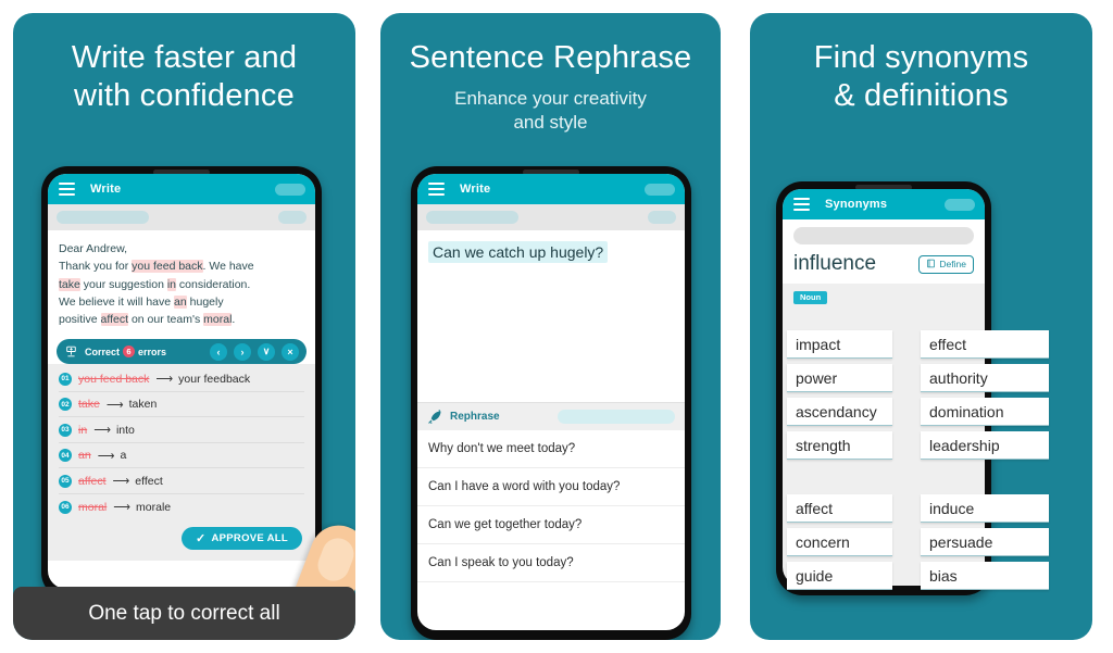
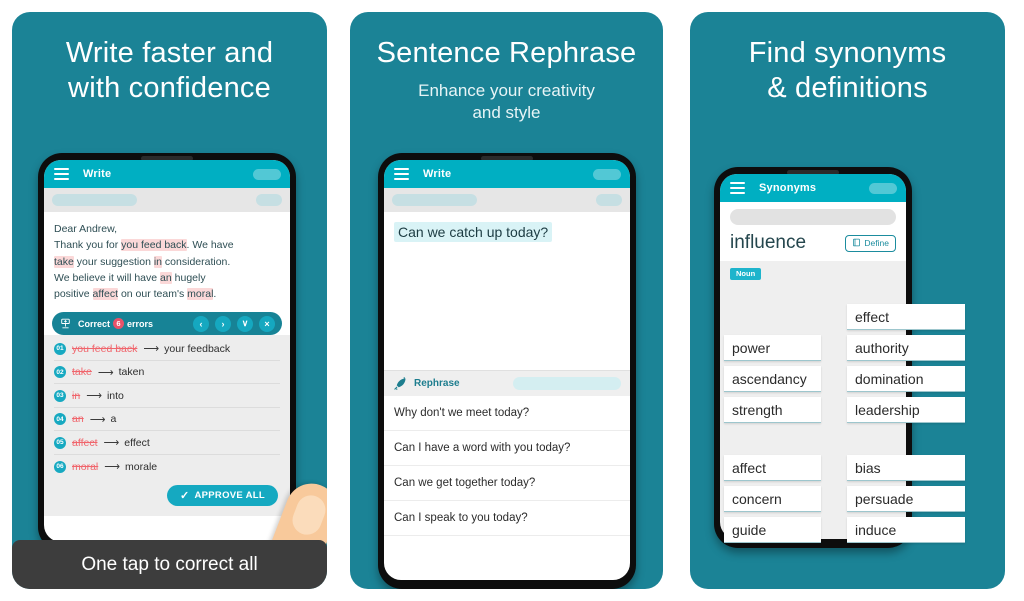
  Write faster and
  with confidence
  Write
  Dear Andrew,
  Thank you for you feed back. We have
  take your suggestion in consideration.
  We believe it will have an hugely
  positive affect on our team's moral.
  Correct
  6
  errors
  ‹
  ›
  ∨
  ×
  you feed back
  ⟶
  your feedback
  take
  ⟶
  taken
  in
  ⟶
  into
  an
  ⟶
  a
  affect
  ⟶
  effect
  moral
  ⟶
  morale
  ✓
  APPROVE ALL
  One tap to correct all
  Sentence Rephrase
  Enhance your creativity
  and style
  Write
- Can we catch up hugely?
+ Can we catch up today?
  Rephrase
  Why don't we meet today?
  Can I have a word with you today?
  Can we get together today?
  Can I speak to you today?
  Find synonyms
  & definitions
  Synonyms
  influence
  Define
  Noun
- impact
  power
  ascendancy
  strength
  effect
  authority
  domination
  leadership
  affect
  concern
  guide
- induce
+ bias
  persuade
- bias
+ induce
